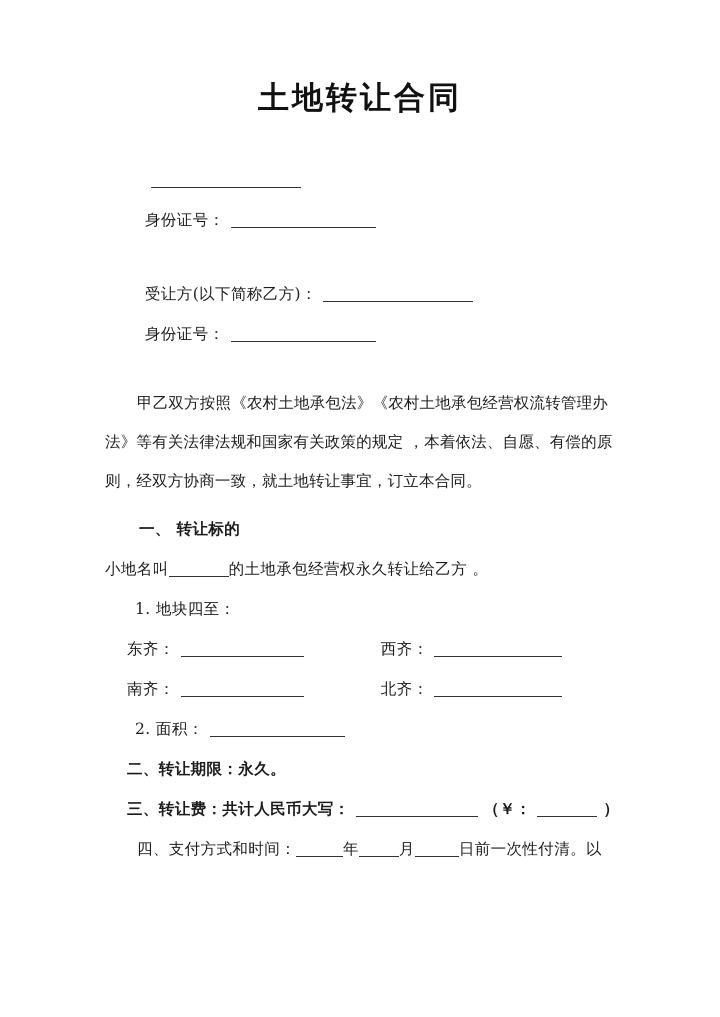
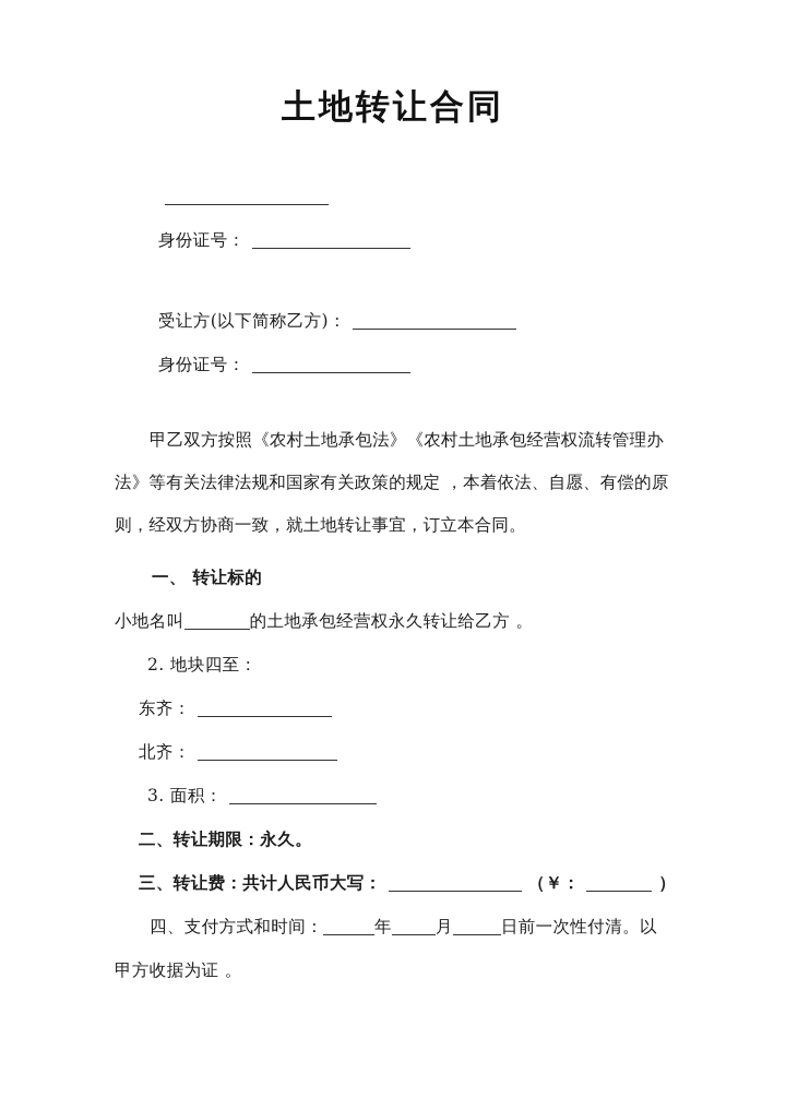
  土地转让合同
  身份证号：
  受让方(以下简称乙方)：
  身份证号：
  甲乙双方按照《农村土地承包法》《农村土地承包经营权流转管理办法》等有关法律法规和国家有关政策的规定 ，本着依法、自愿、有偿的原则，经双方协商一致，就土地转让事宜，订立本合同。
  一、 转让标的
  小地名叫 的土地承包经营权永久转让给乙方 。
- 1. 地块四至：
+ 2. 地块四至：
  东齐：
- 西齐：
- 南齐：
  北齐：
- 2. 面积：
+ 3. 面积：
  二、转让期限：永久。
  三、转让费：共计人民币大写： （￥： ）
  四、支付方式和时间： 年 月 日前一次性付清。以
+ 甲方收据为证 。
